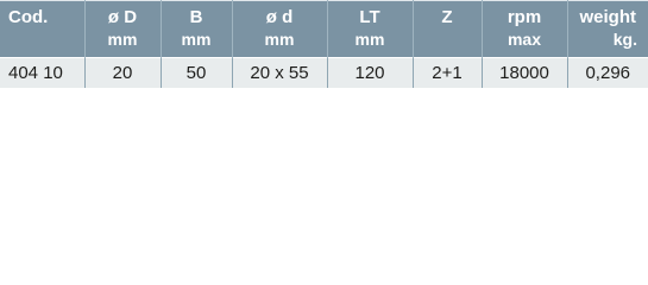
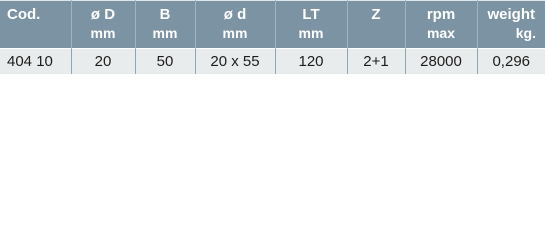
  Cod.	ø D mm	B mm	ø d mm	LT mm	Z	rpm max	weight kg.
- 404 10	20	50	20 x 55	120	2+1	18000	0,296
+ 404 10	20	50	20 x 55	120	2+1	28000	0,296
